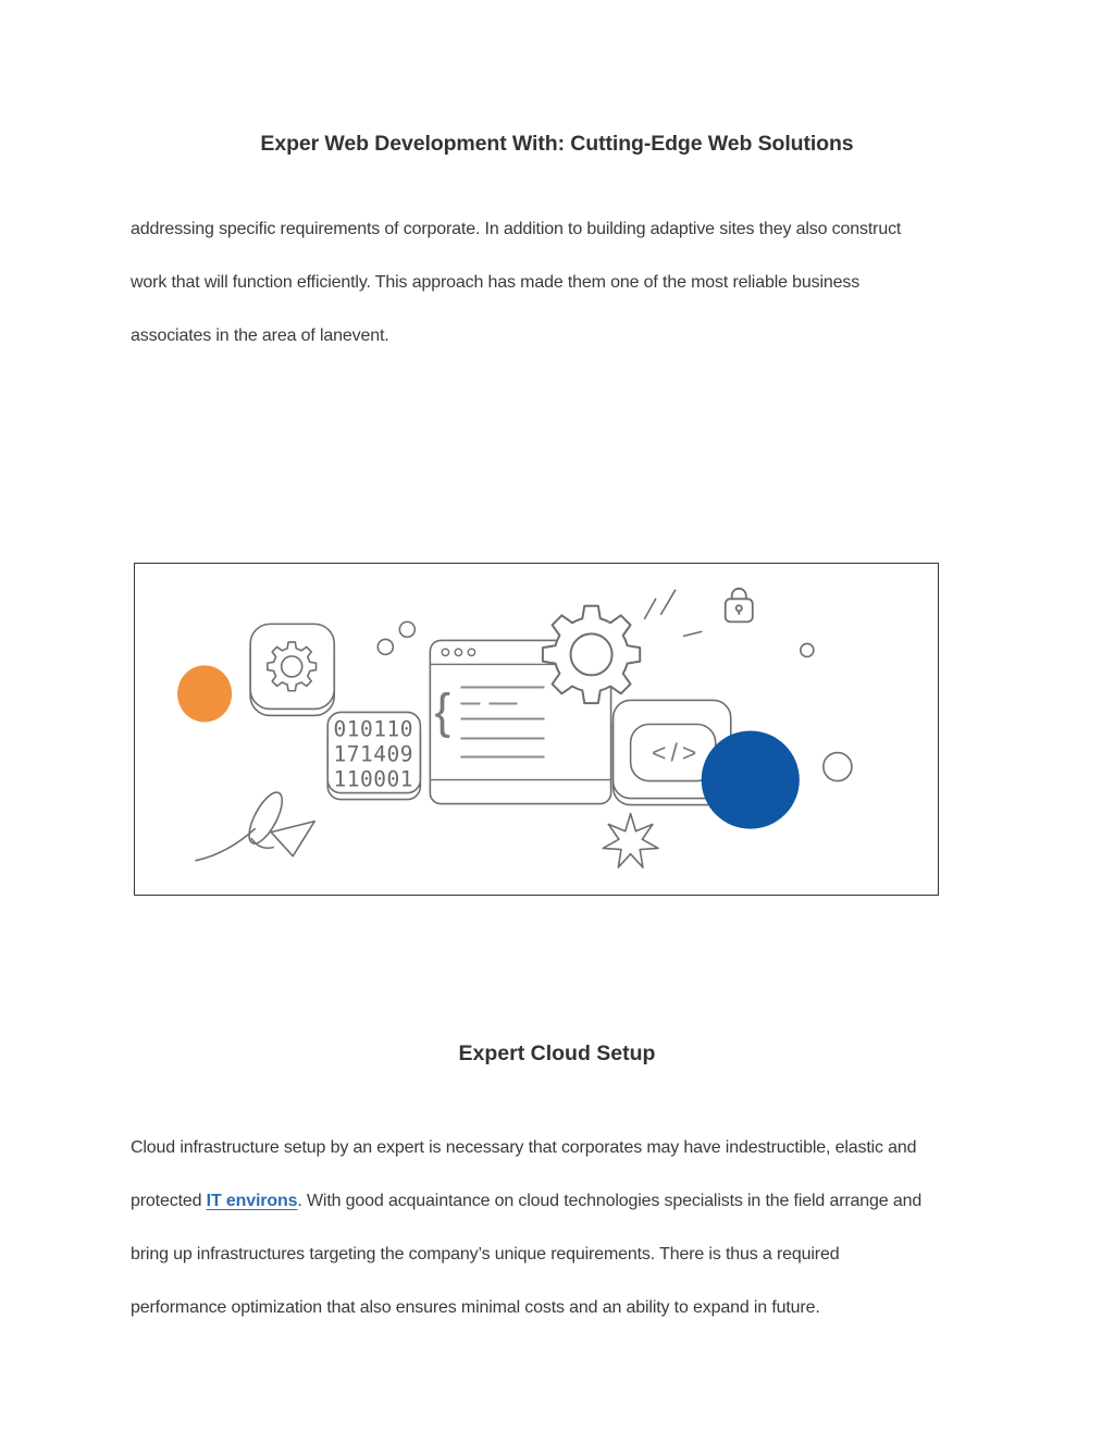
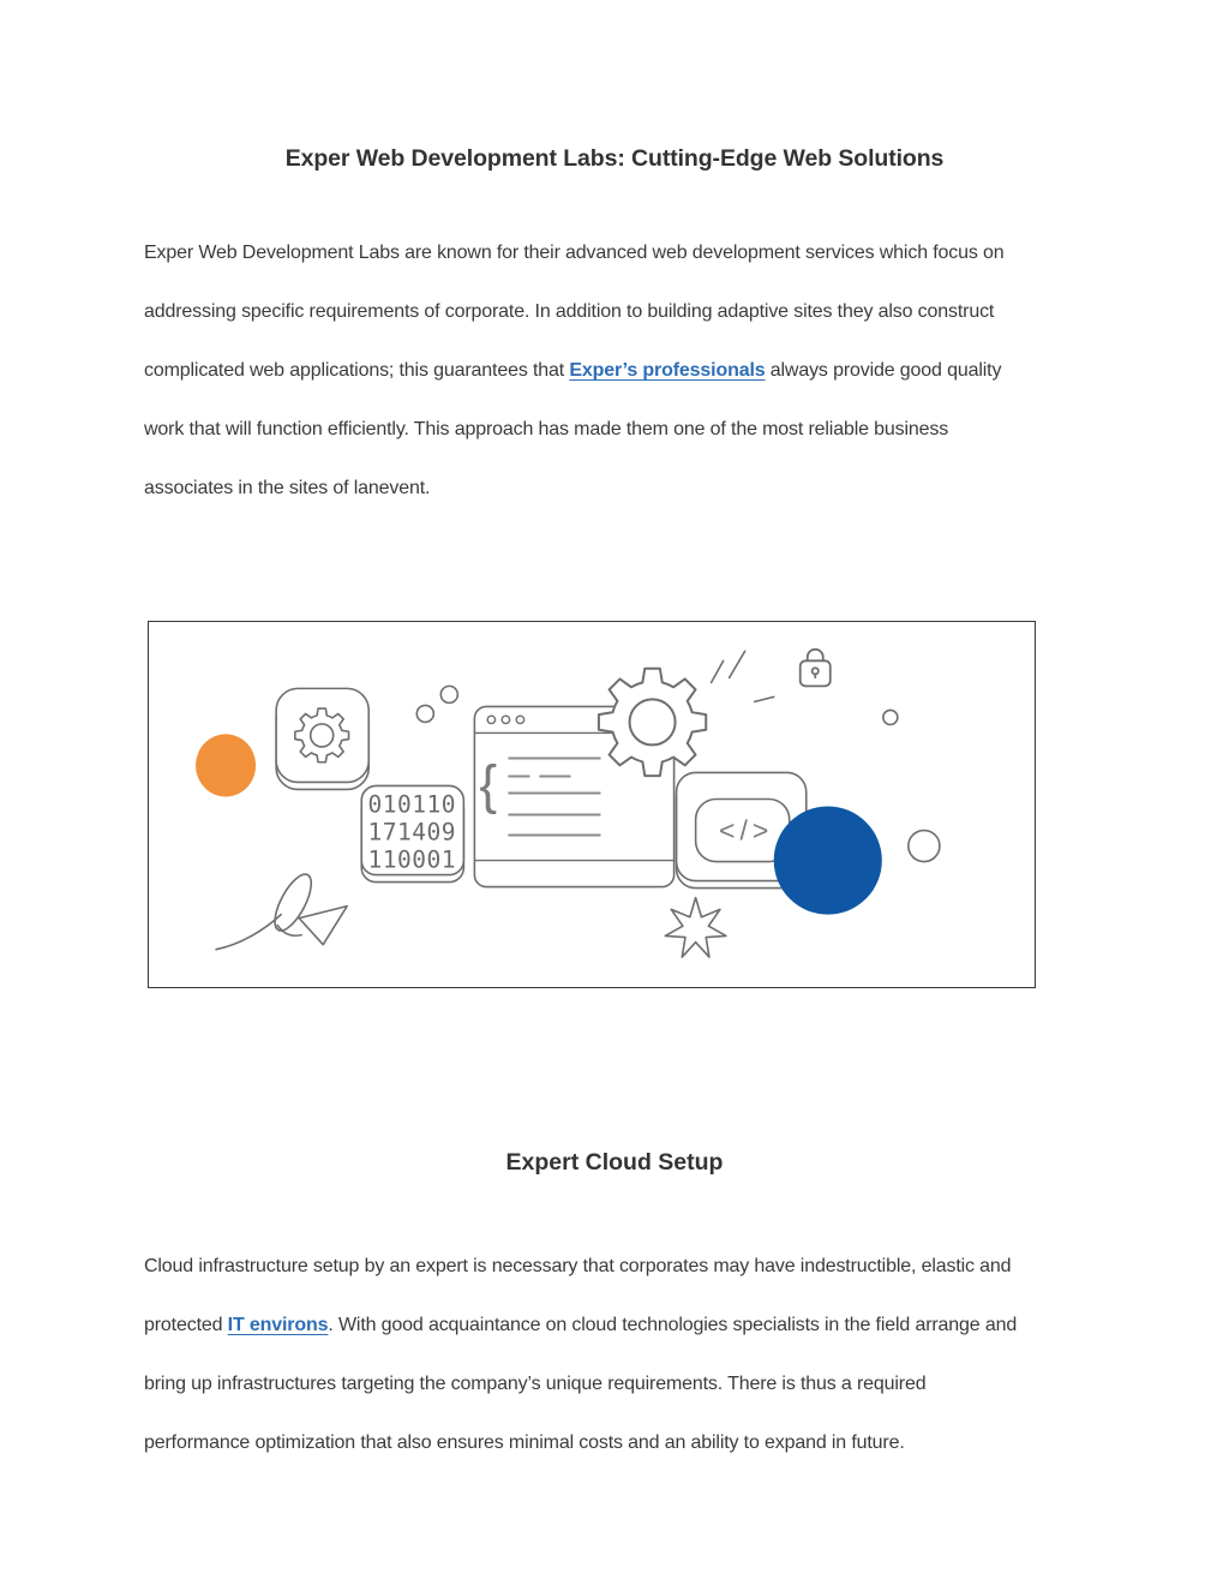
- Exper Web Development With: Cutting-Edge Web Solutions
+ Exper Web Development Labs: Cutting-Edge Web Solutions
+ Exper Web Development Labs are known for their advanced web development services which focus on
  addressing specific requirements of corporate. In addition to building adaptive sites they also construct
+ complicated web applications; this guarantees that Exper’s professionals always provide good quality
  work that will function efficiently. This approach has made them one of the most reliable business
- associates in the area of lanevent.
+ associates in the sites of lanevent.
  010110
  171409
  110001
  {
  </>
  Expert Cloud Setup
  Cloud infrastructure setup by an expert is necessary that corporates may have indestructible, elastic and
  protected IT environs. With good acquaintance on cloud technologies specialists in the field arrange and
  bring up infrastructures targeting the company’s unique requirements. There is thus a required
  performance optimization that also ensures minimal costs and an ability to expand in future.
